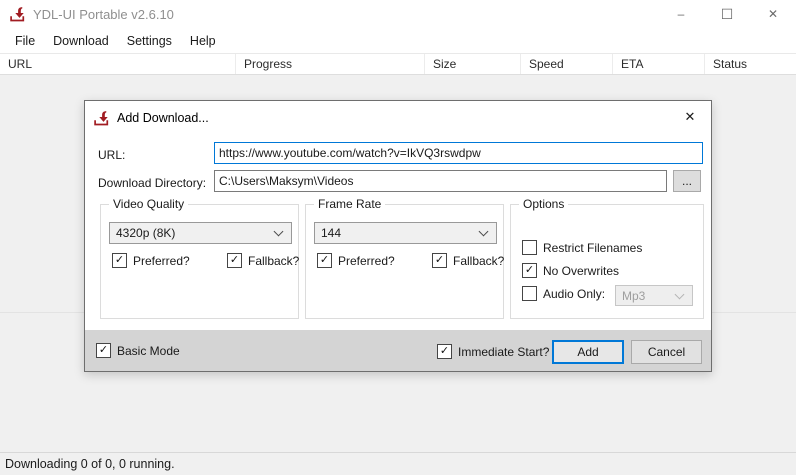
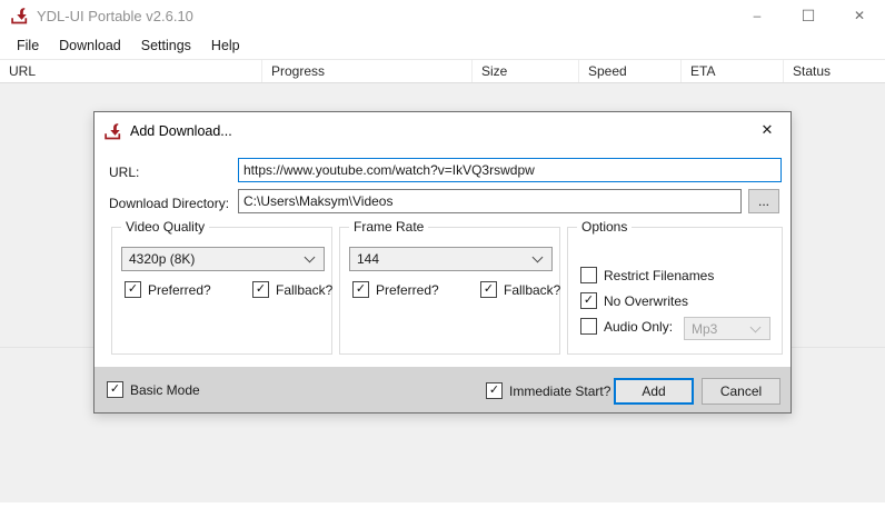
  YDL-UI Portable v2.6.10
  –
  ☐
  ✕
  File
  Download
  Settings
  Help
  URL
  Progress
  Size
  Speed
  ETA
  Status
- Downloading 0 of 0, 0 running.
  Add Download...
  ✕
  URL:
  https://www.youtube.com/watch?v=IkVQ3rswdpw
  Download Directory:
  C:\Users\Maksym\Videos
  ...
  Video Quality
  4320p (8K)
  ✓
  Preferred?
  ✓
  Fallback?
  Frame Rate
  144
  ✓
  Preferred?
  ✓
  Fallback?
  Options
  Restrict Filenames
  ✓
  No Overwrites
  Audio Only:
  Mp3
  ✓
  Basic Mode
  ✓
  Immediate Start?
  Add
  Cancel
